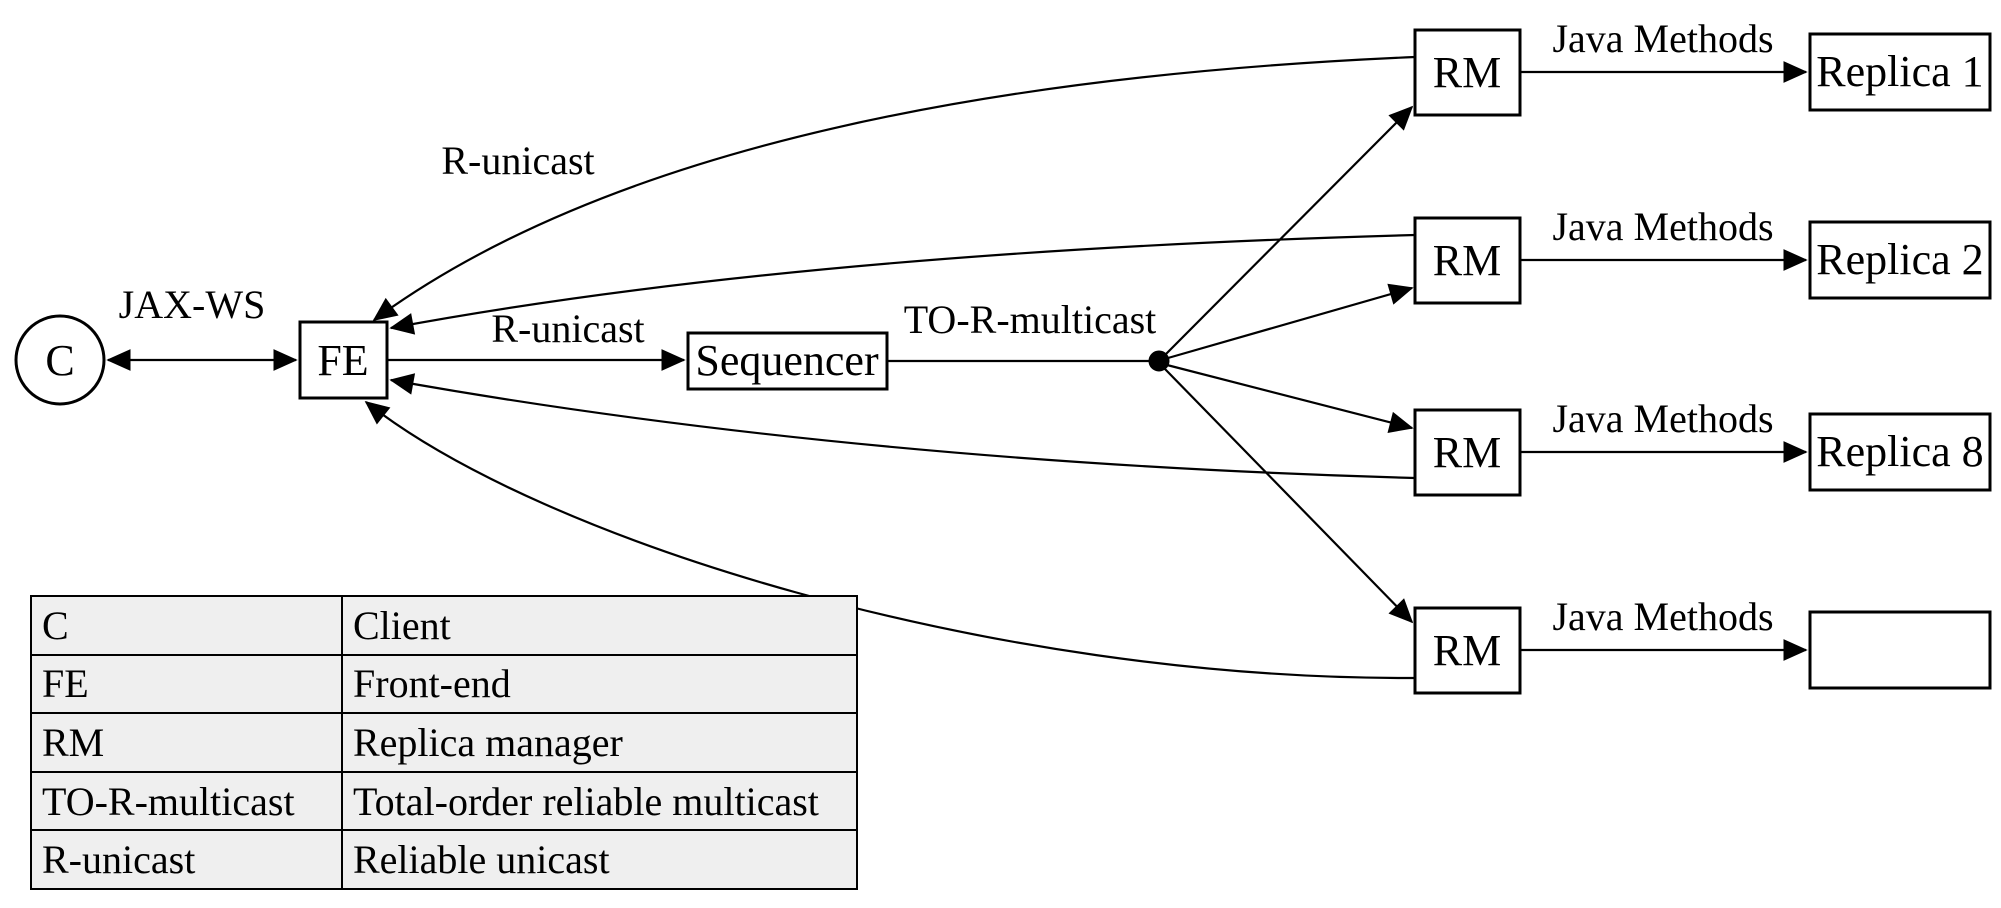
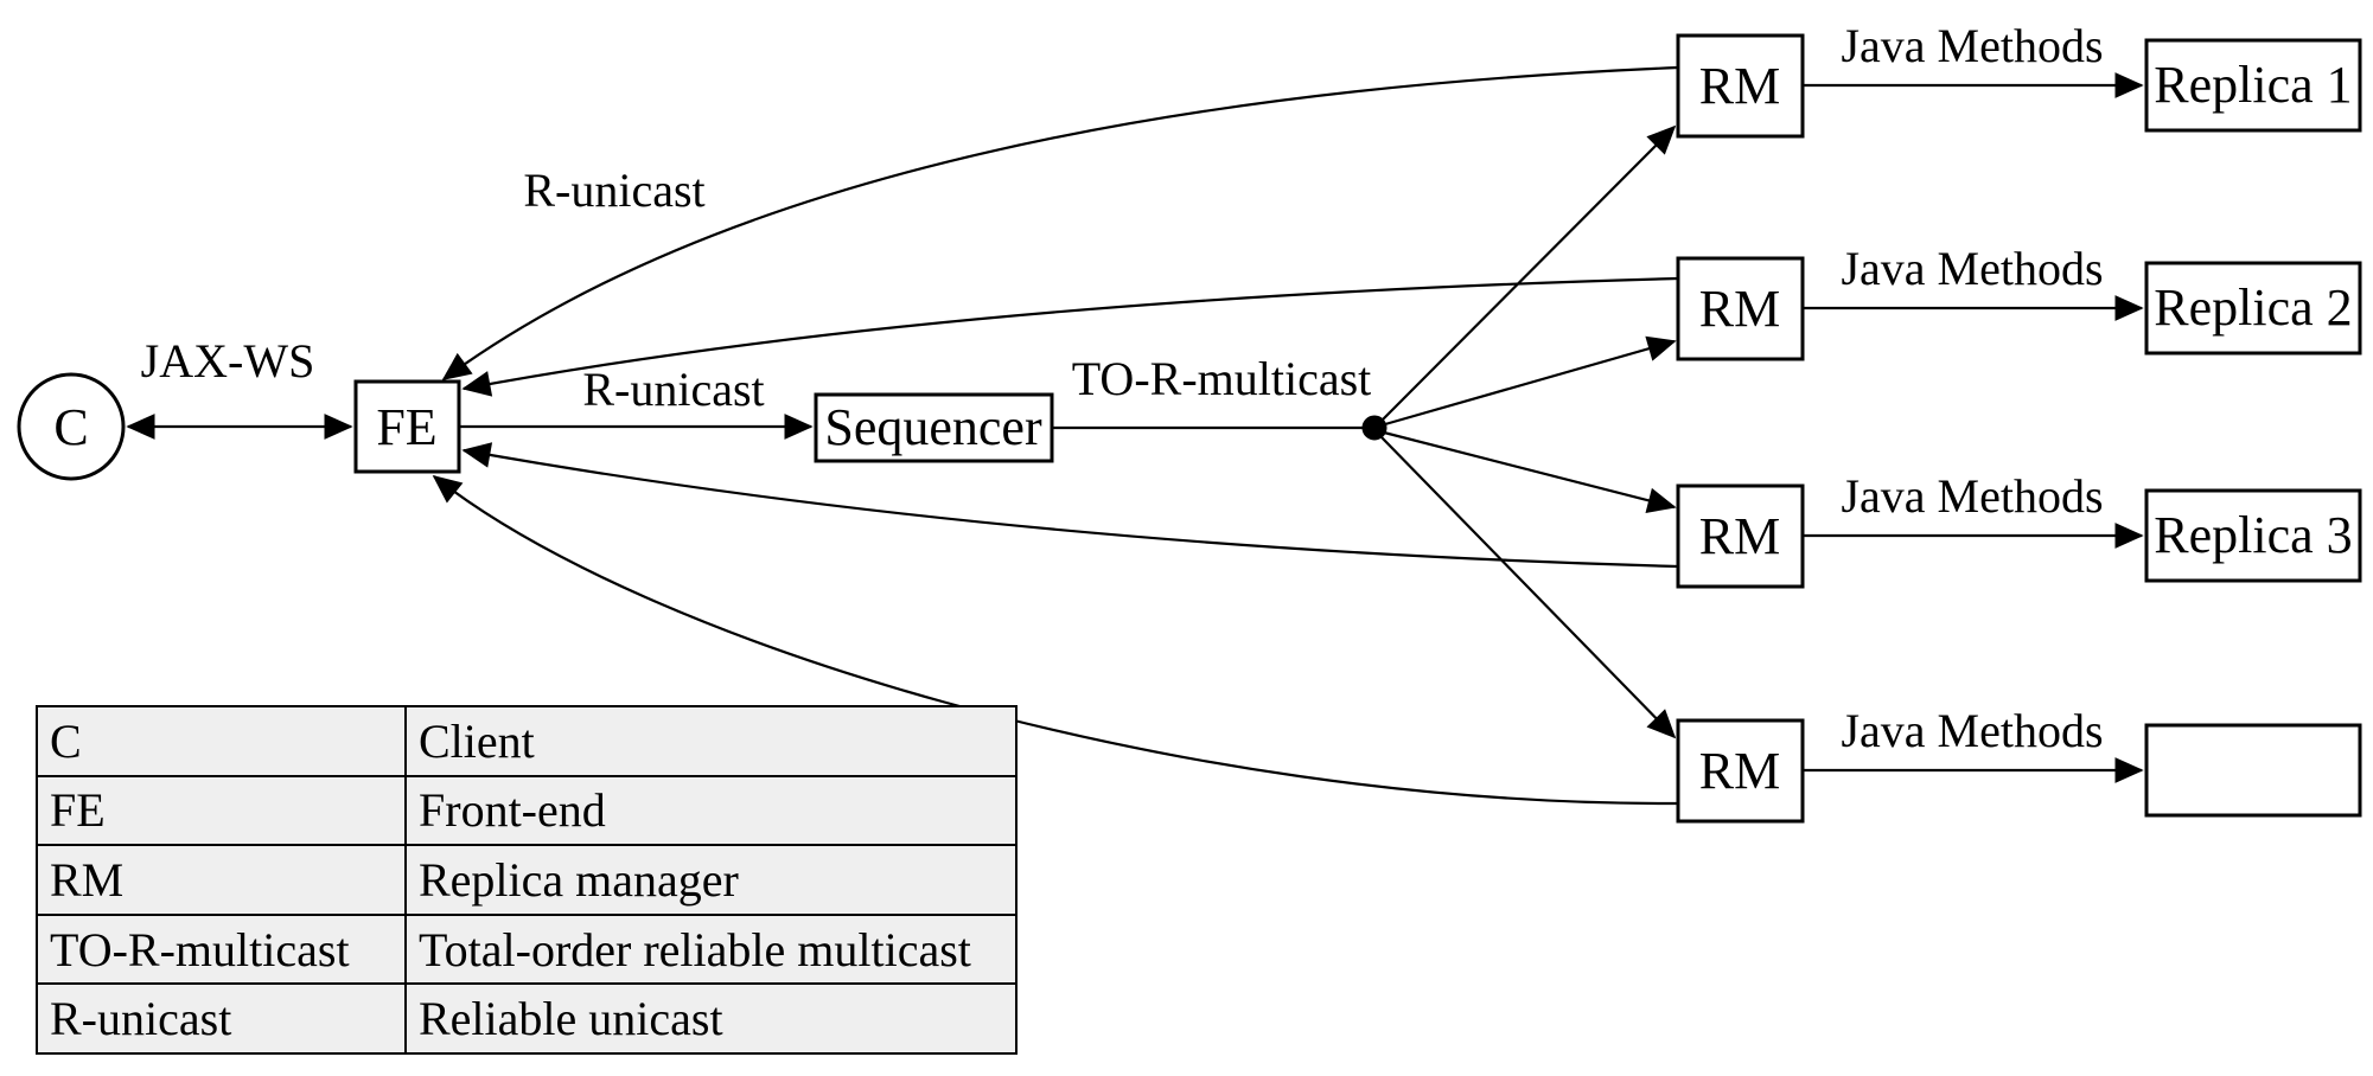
  C
  FE
  Sequencer
  RM
  RM
  RM
  RM
  Replica 1
  Replica 2
- Replica 8
+ Replica 3
  JAX-WS
  R-unicast
  R-unicast
  TO-R-multicast
  Java Methods
  Java Methods
  Java Methods
  Java Methods
  C	Client
  FE	Front-end
  RM	Replica manager
  TO-R-multicast	Total-order reliable multicast
  R-unicast	Reliable unicast
